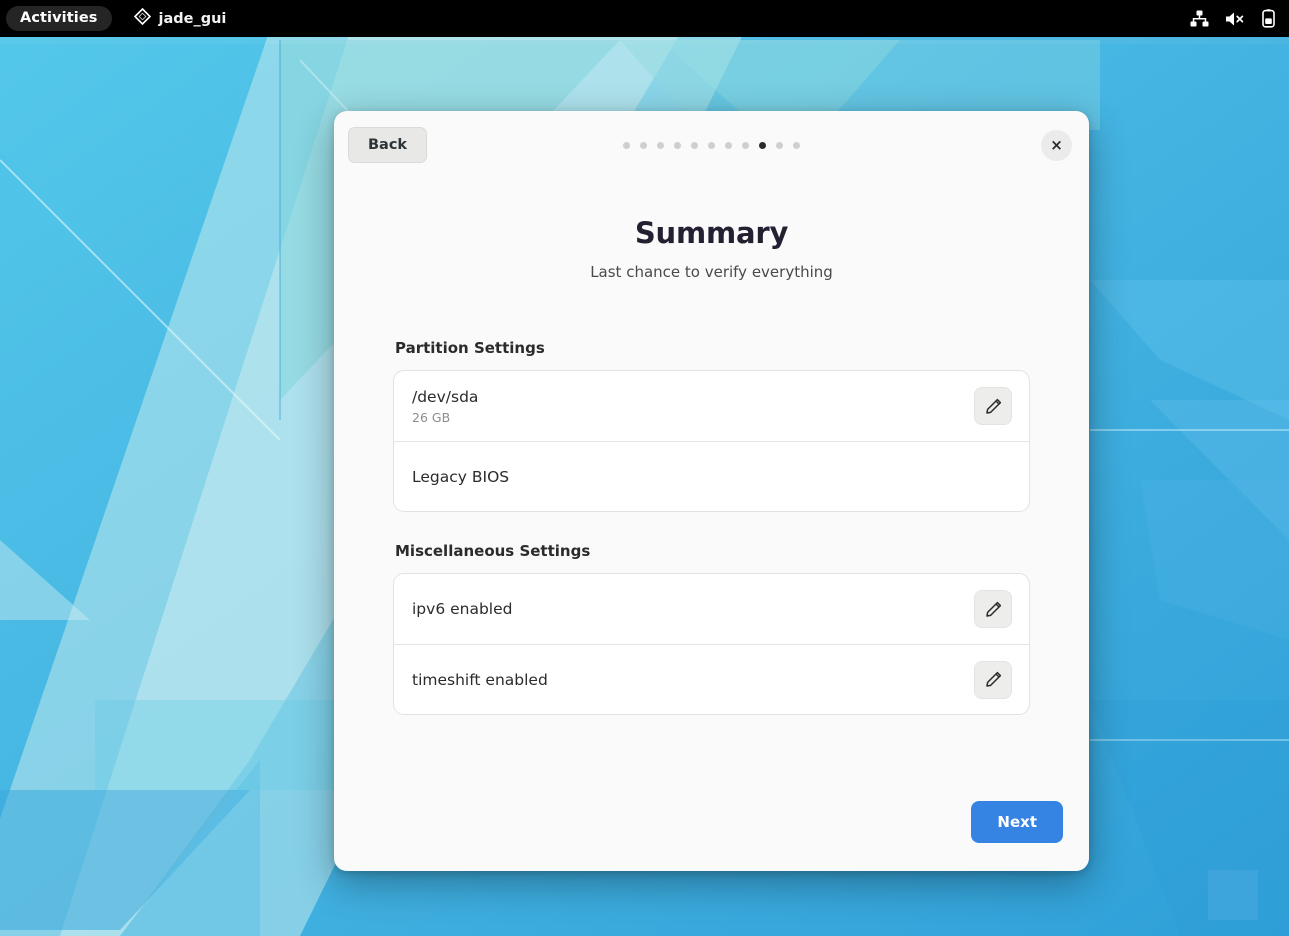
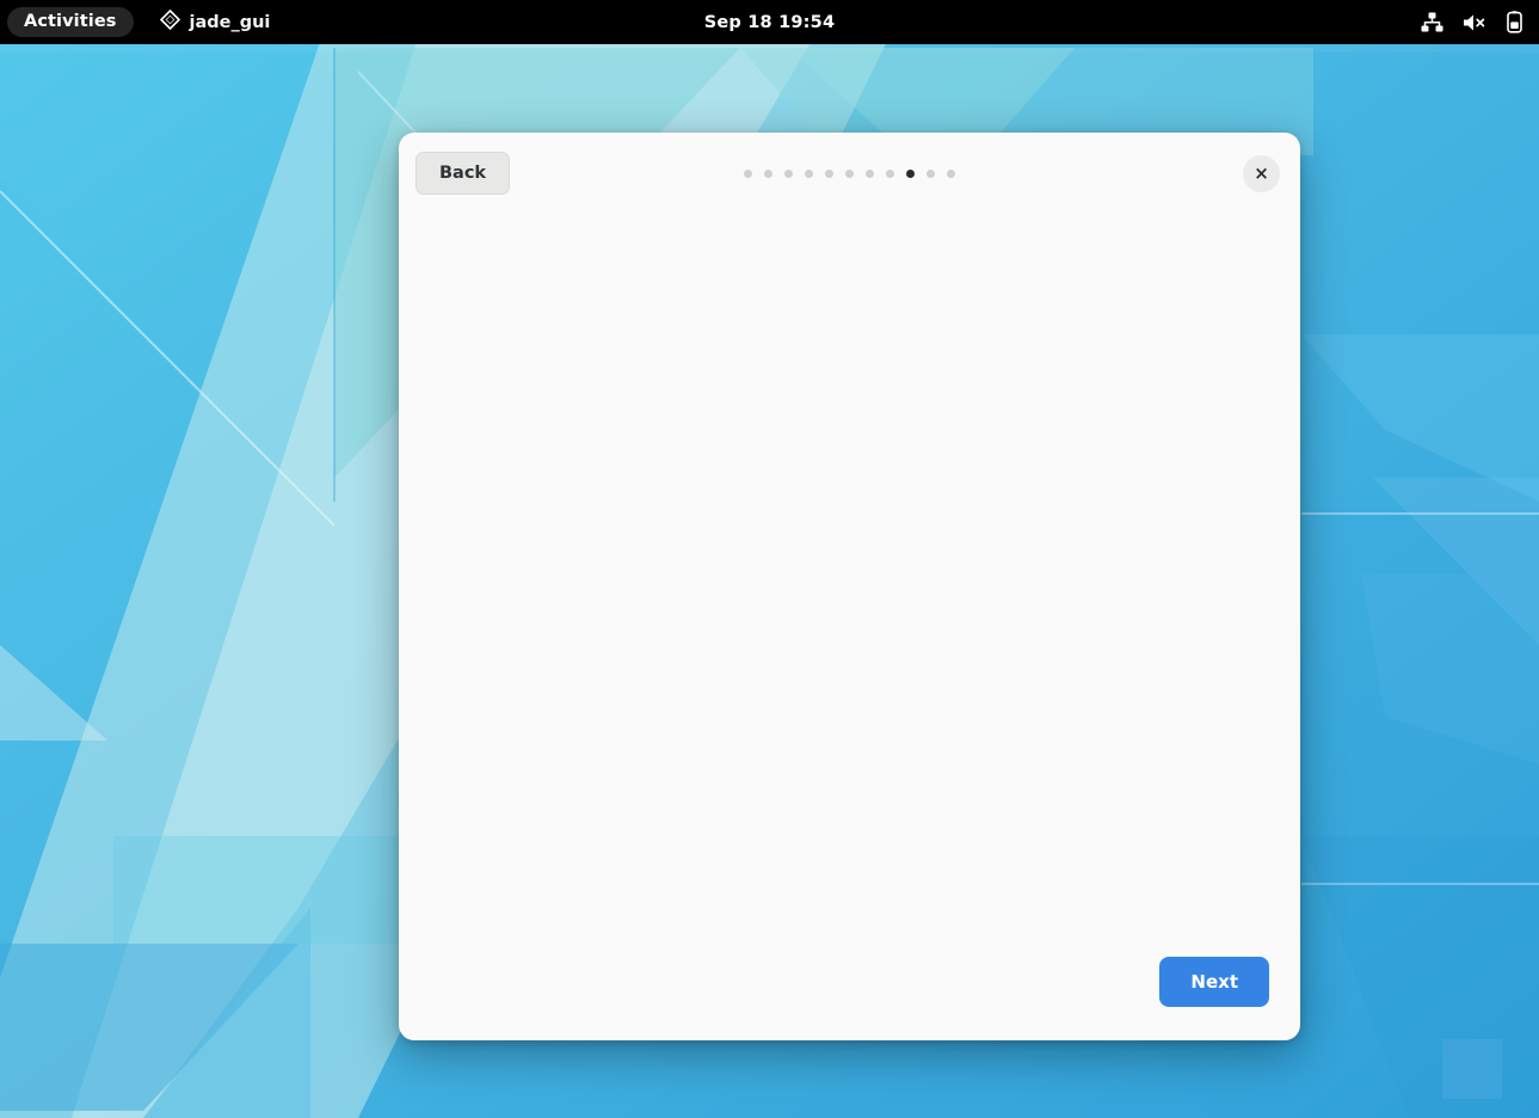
  Activities
  jade_gui
+ Sep 18 19:54
  Back
  ×
- Summary
- Last chance to verify everything
- Partition Settings
- /dev/sda
- 26 GB
- Legacy BIOS
- Miscellaneous Settings
- ipv6 enabled
- timeshift enabled
  Next
